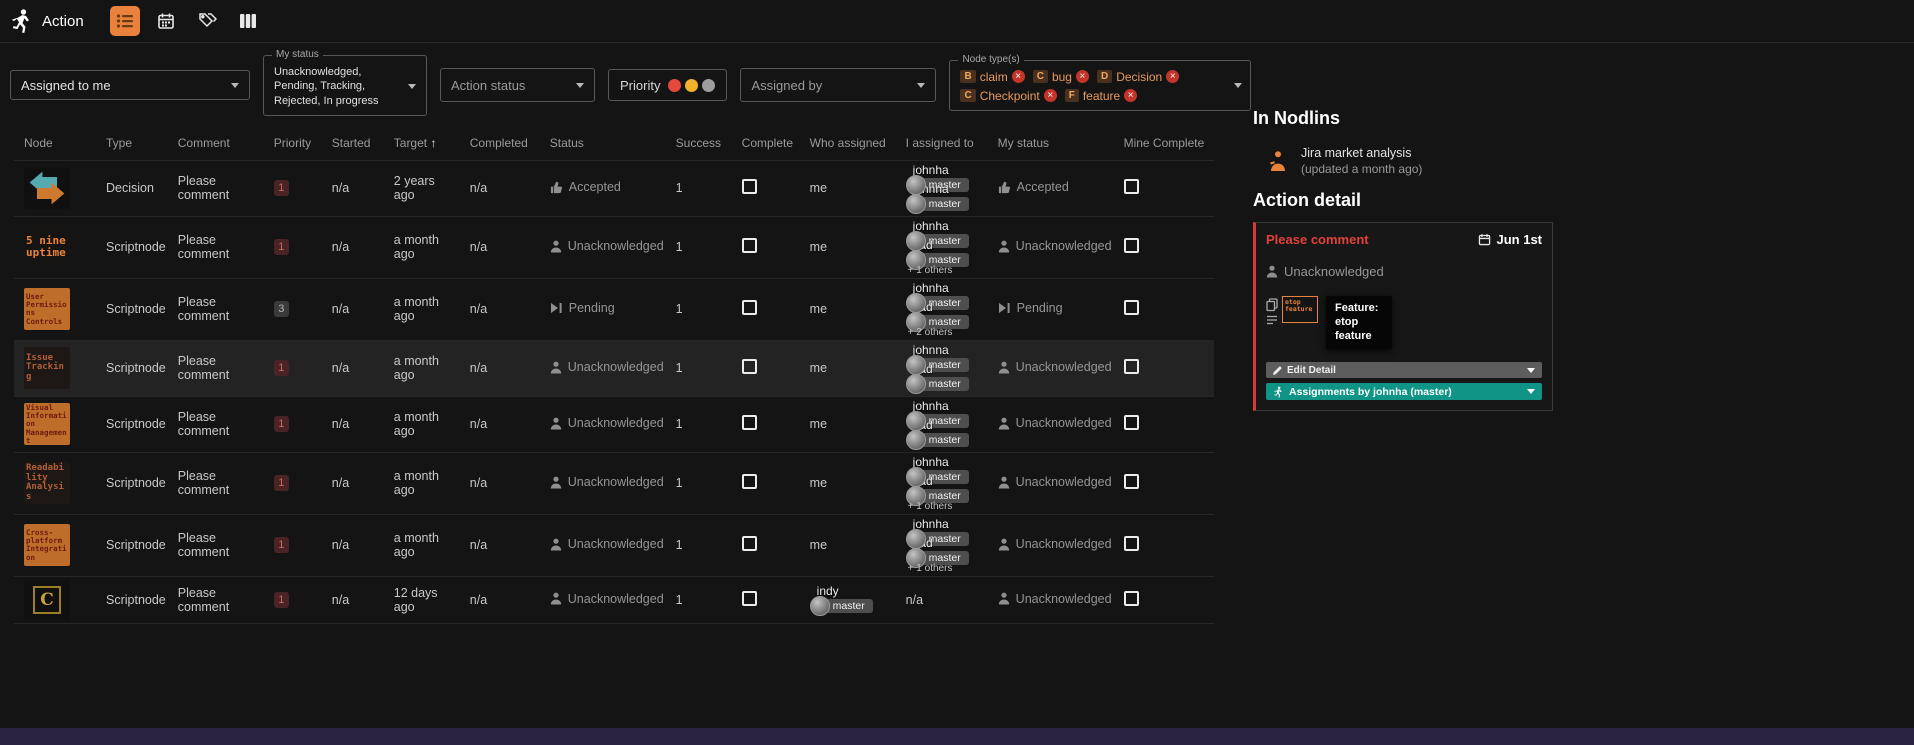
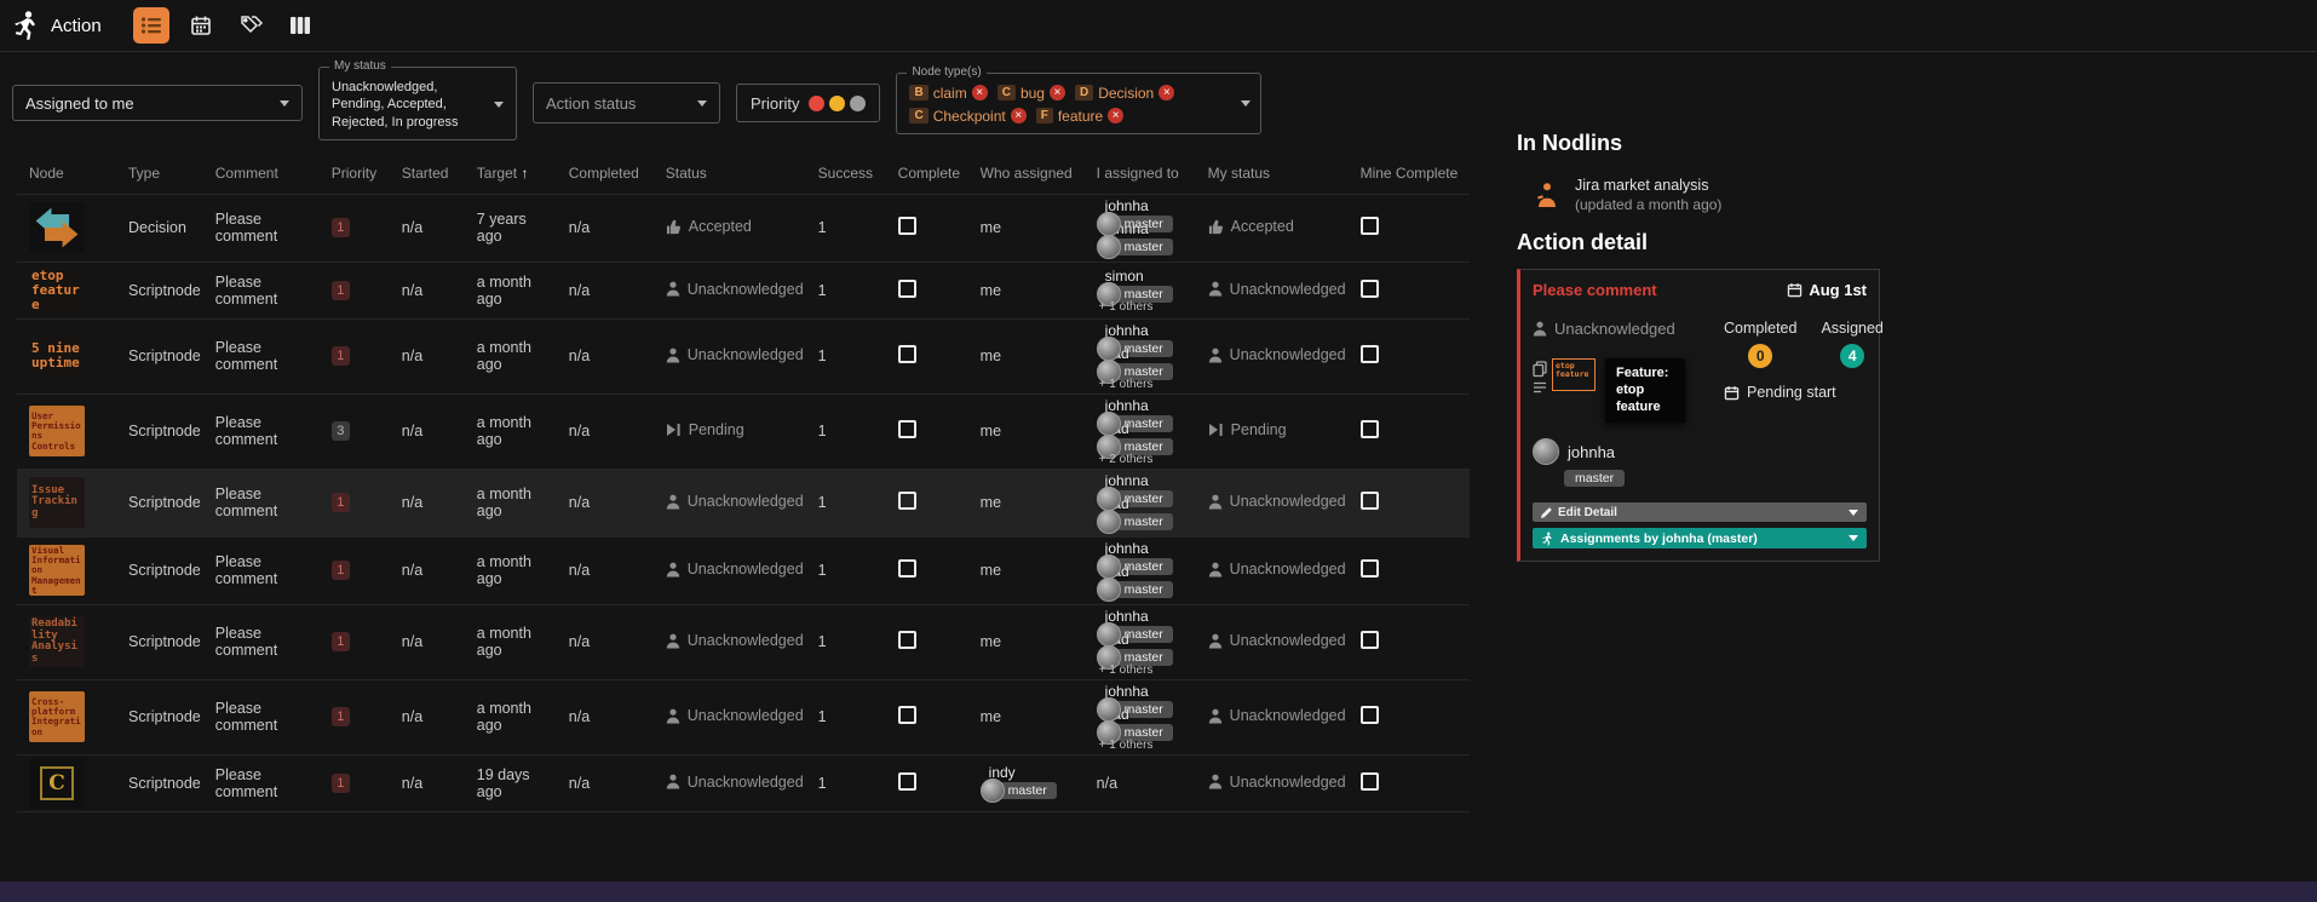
  Action
  Assigned to me
  My status
- Unacknowledged, Pending, Tracking, Rejected, In progress
+ Unacknowledged, Pending, Accepted, Rejected, In progress
  Action status
  Priority
- Assigned by
  Node type(s)
  B
  claim
  ×
  C
  bug
  ×
  D
  Decision
  ×
  C
  Checkpoint
  ×
  F
  feature
  ×
  Node	Type	Comment	Priority	Started	Target ↑	Completed	Status	Success	Complete	Who assigned	I assigned to	My status	Mine Complete
- 	Decision	Please comment	1	n/a	2 years ago	n/a	Accepted	1		me	johnhamasterhnnamaster	Accepted
+ 	Decision	Please comment	1	n/a	7 years ago	n/a	Accepted	1		me	johnhamasterhnnamaster	Accepted
+ etop feature	Scriptnode	Please comment	1	n/a	a month ago	n/a	Unacknowledged	1		me	simonmaster+ 1 others	Unacknowledged
  5 nine uptime	Scriptnode	Please comment	1	n/a	a month ago	n/a	Unacknowledged	1		me	johnhamasterdmaster+ 1 others	Unacknowledged
  User Permissions Controls	Scriptnode	Please comment	3	n/a	a month ago	n/a	Pending	1		me	johnhamasterdmaster+ 2 others	Pending
  Issue Tracking	Scriptnode	Please comment	1	n/a	a month ago	n/a	Unacknowledged	1		me	johnnamasterdmaster	Unacknowledged
  Visual Information Management	Scriptnode	Please comment	1	n/a	a month ago	n/a	Unacknowledged	1		me	johnhamasterdmaster	Unacknowledged
  Readability Analysis	Scriptnode	Please comment	1	n/a	a month ago	n/a	Unacknowledged	1		me	johnhamasterdmaster+ 1 others	Unacknowledged
  Cross-platform Integration	Scriptnode	Please comment	1	n/a	a month ago	n/a	Unacknowledged	1		me	johnhamasterdmaster+ 1 others	Unacknowledged
- C	Scriptnode	Please comment	1	n/a	12 days ago	n/a	Unacknowledged	1		indymaster	n/a	Unacknowledged
+ C	Scriptnode	Please comment	1	n/a	19 days ago	n/a	Unacknowledged	1		indymaster	n/a	Unacknowledged
  In Nodlins
  Jira market analysis
  (updated a month ago)
  Action detail
  Please comment
- Jun 1st
+ Aug 1st
  Unacknowledged
  etop feature
  Feature:
  etop feature
+ johnha
+ master
+ Completed
+ 0
+ Assigned
+ 4
+ Pending start
  Edit Detail
  Assignments by johnha (master)
